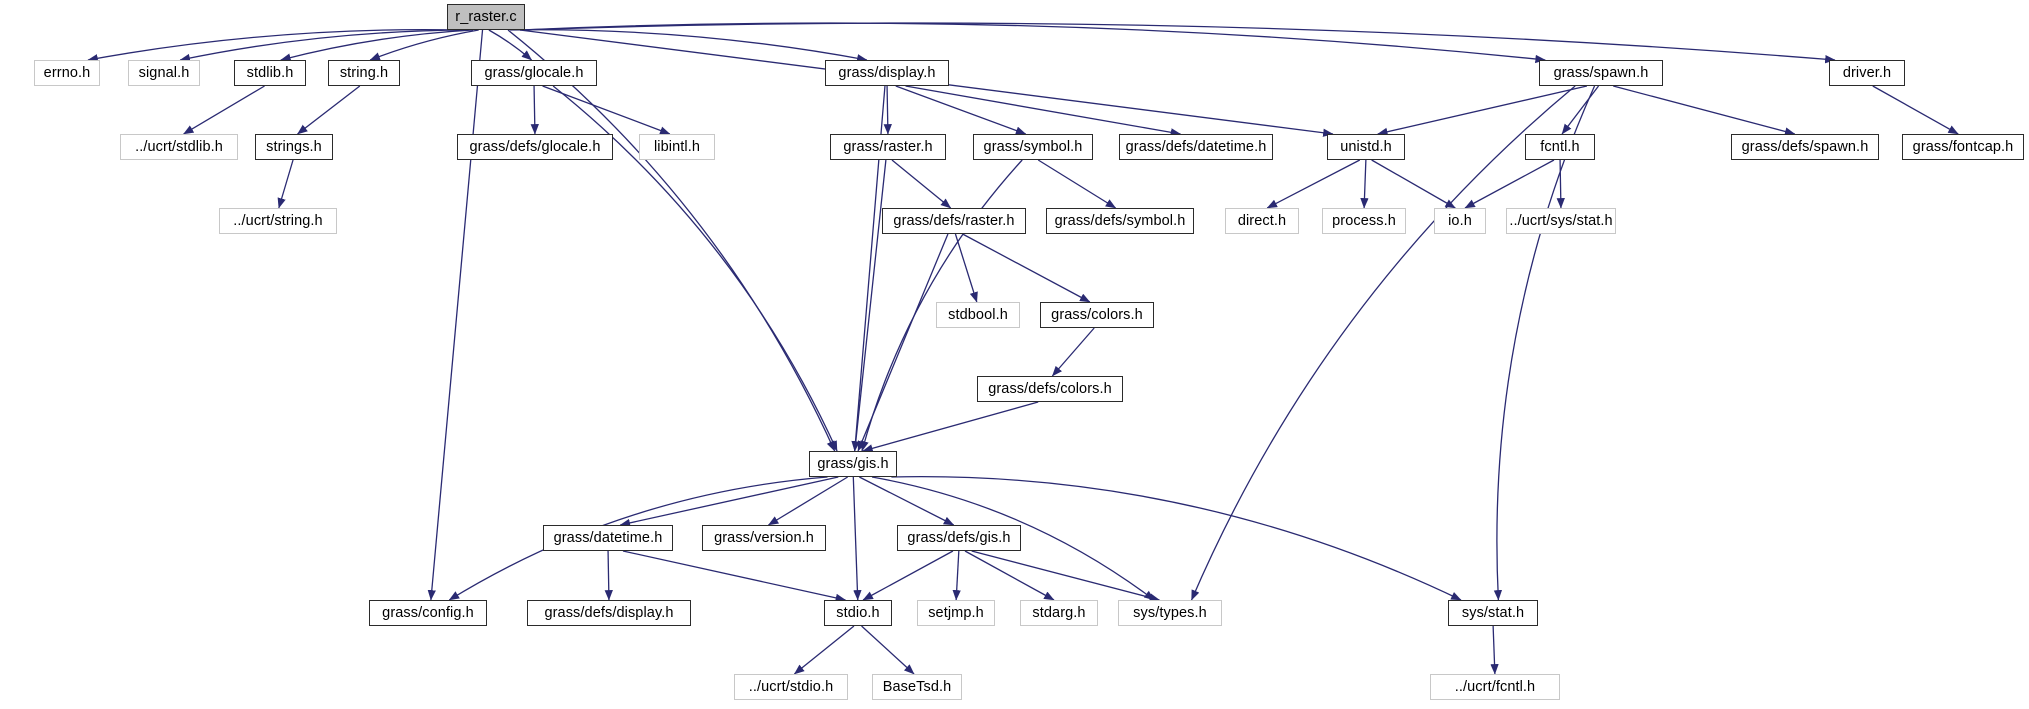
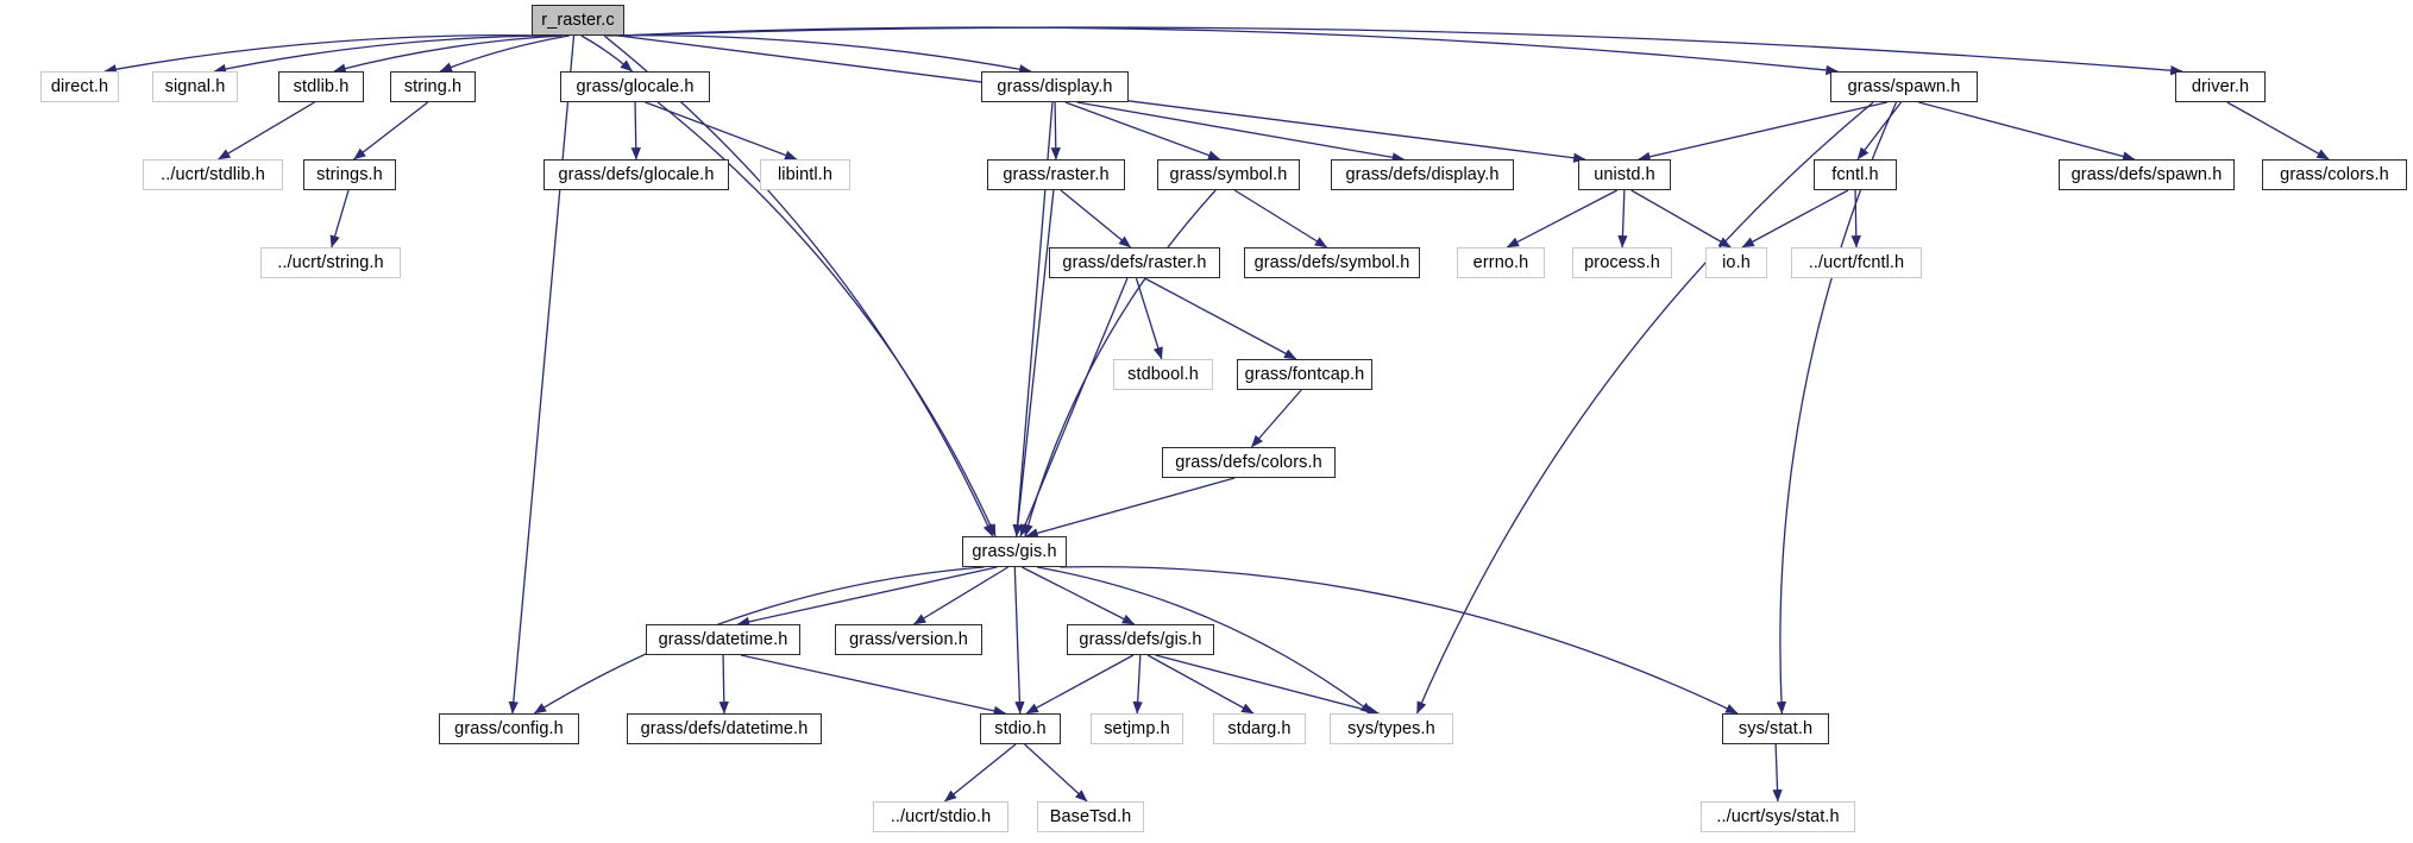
  r_raster.c
- errno.h
+ direct.h
  signal.h
  stdlib.h
  string.h
  grass/glocale.h
  grass/display.h
  grass/spawn.h
  driver.h
  ../ucrt/stdlib.h
  strings.h
  grass/defs/glocale.h
  libintl.h
  grass/raster.h
  grass/symbol.h
- grass/defs/datetime.h
+ grass/defs/display.h
  unistd.h
  fcntl.h
  grass/defs/spawn.h
- grass/fontcap.h
+ grass/colors.h
  ../ucrt/string.h
  grass/defs/raster.h
  grass/defs/symbol.h
- direct.h
+ errno.h
  process.h
  io.h
- ../ucrt/sys/stat.h
+ ../ucrt/fcntl.h
  stdbool.h
- grass/colors.h
+ grass/fontcap.h
  grass/defs/colors.h
  grass/gis.h
  grass/datetime.h
  grass/version.h
  grass/defs/gis.h
  grass/config.h
- grass/defs/display.h
+ grass/defs/datetime.h
  stdio.h
  setjmp.h
  stdarg.h
  sys/types.h
  sys/stat.h
  ../ucrt/stdio.h
  BaseTsd.h
- ../ucrt/fcntl.h
+ ../ucrt/sys/stat.h
